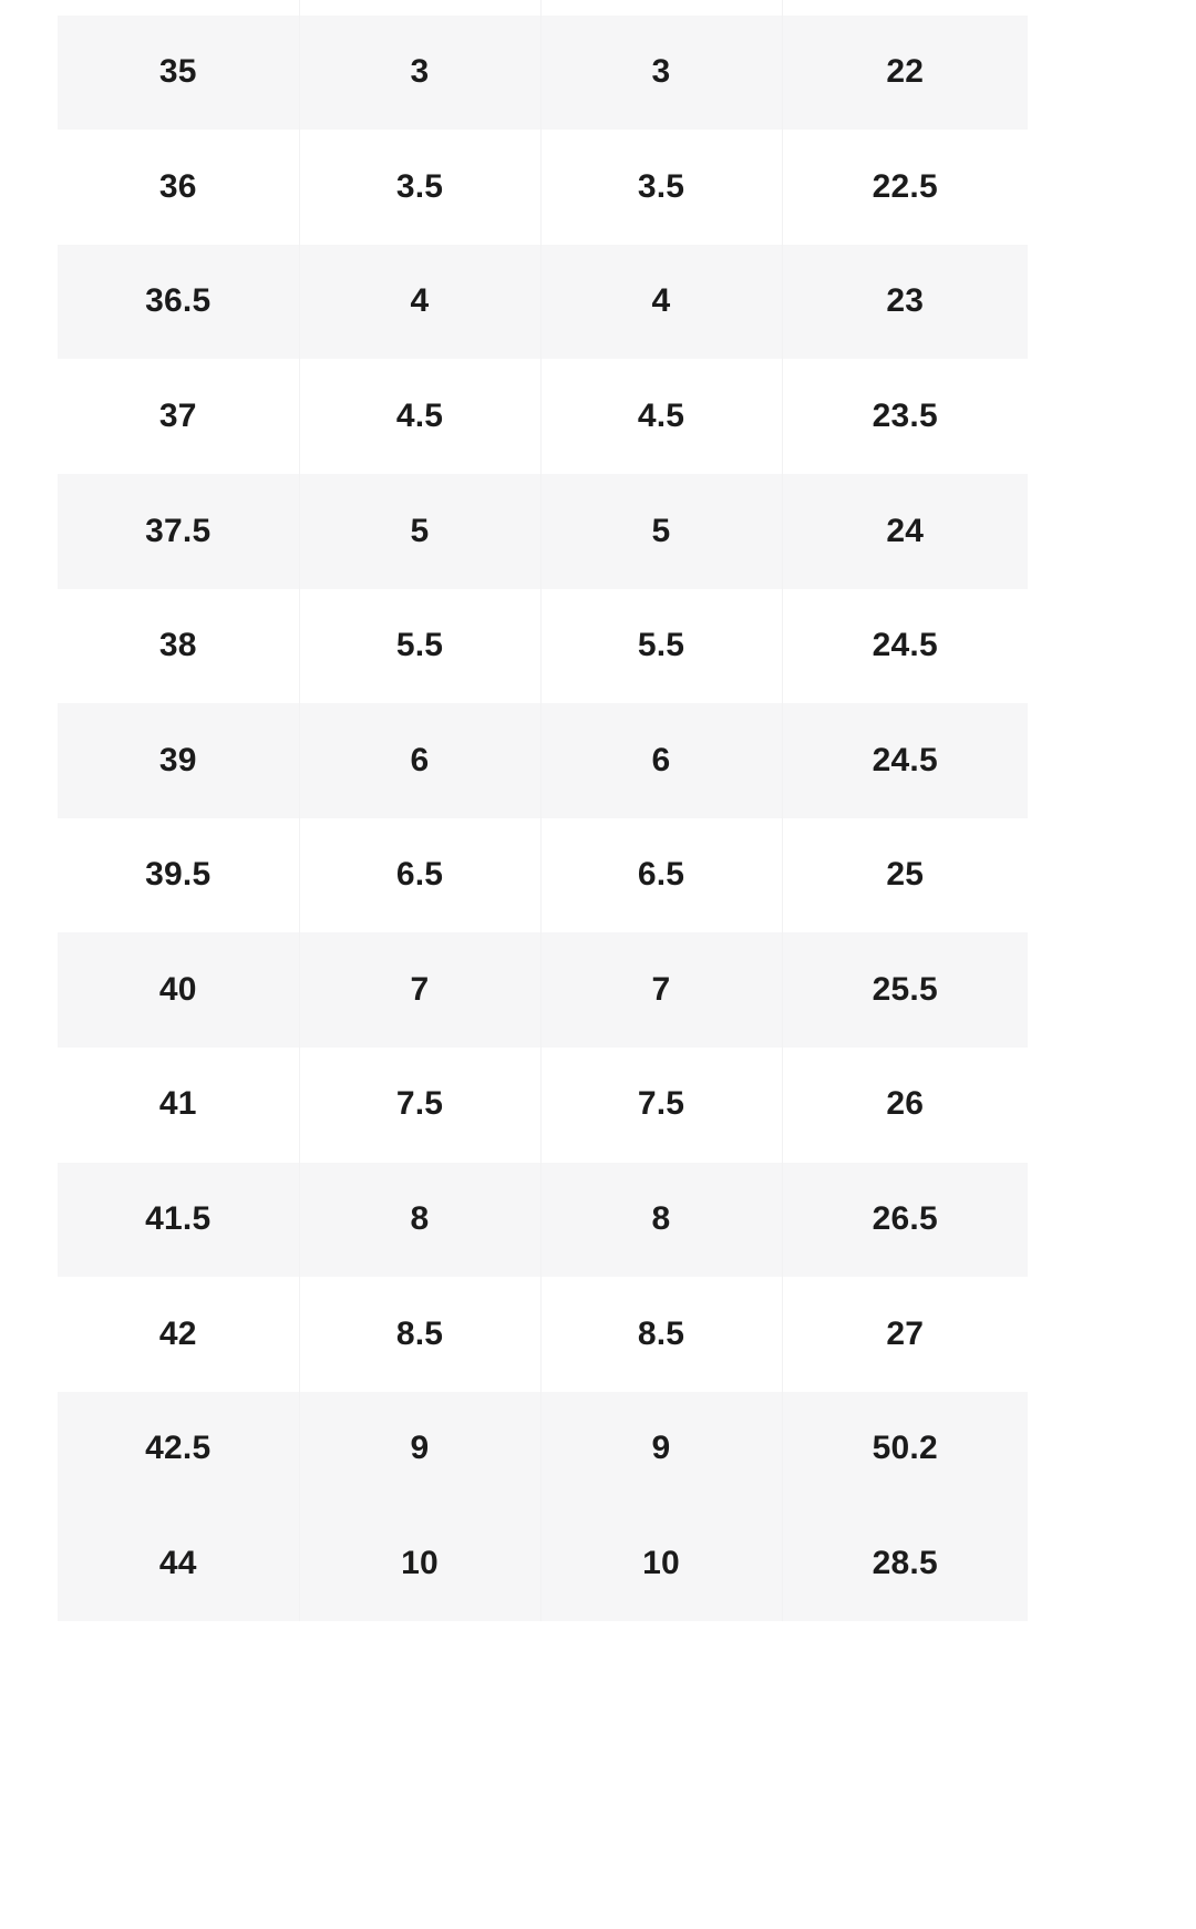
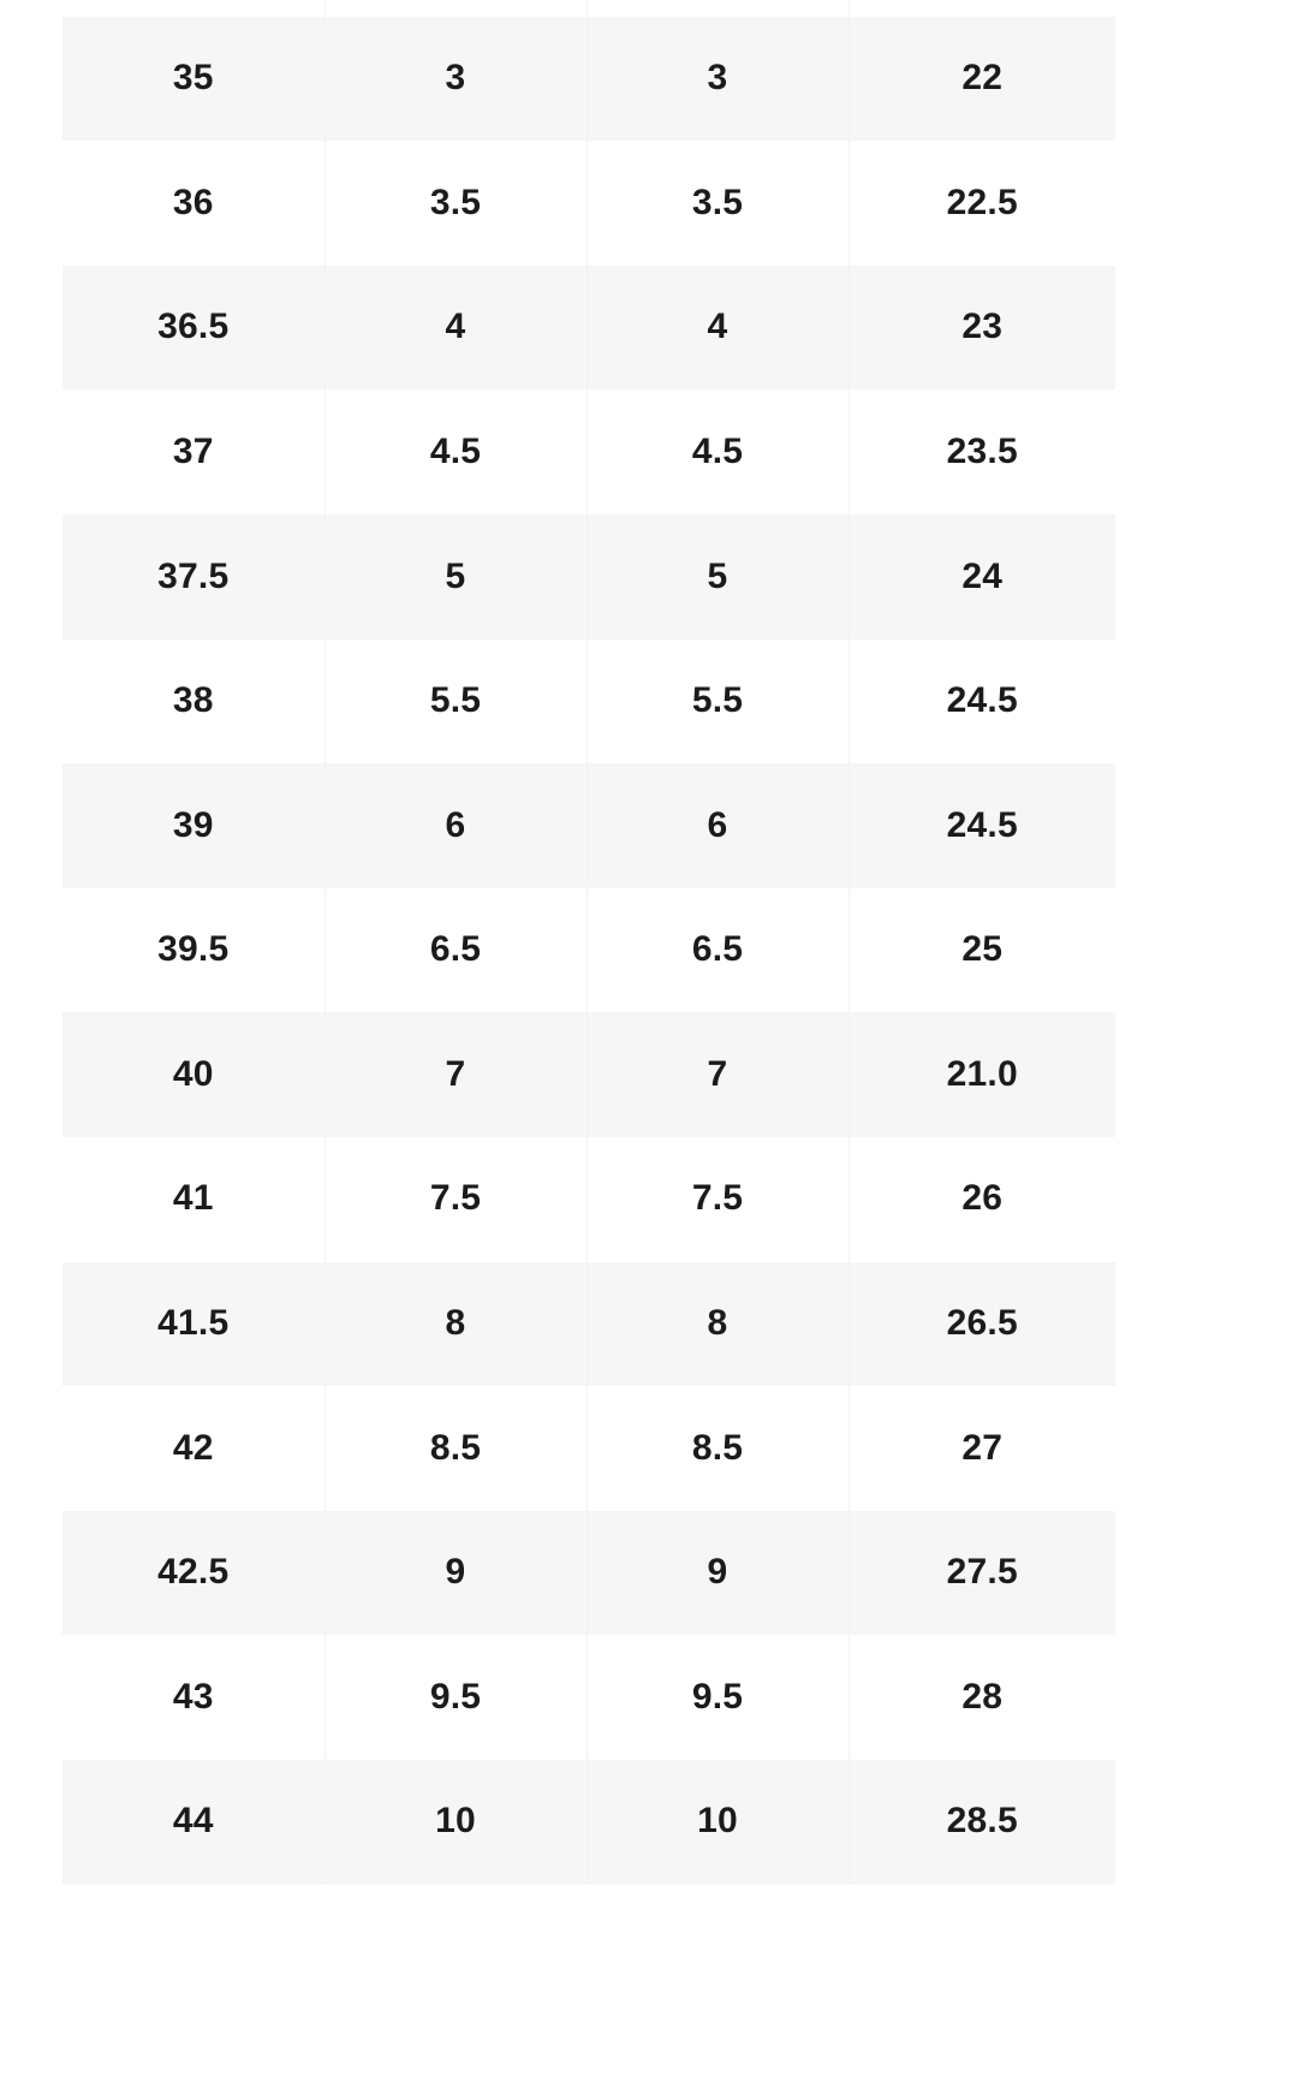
  35	3	3	22
  36	3.5	3.5	22.5
  36.5	4	4	23
  37	4.5	4.5	23.5
  37.5	5	5	24
  38	5.5	5.5	24.5
  39	6	6	24.5
  39.5	6.5	6.5	25
- 40	7	7	25.5
+ 40	7	7	21.0
  41	7.5	7.5	26
  41.5	8	8	26.5
  42	8.5	8.5	27
- 42.5	9	9	50.2
+ 42.5	9	9	27.5
+ 43	9.5	9.5	28
  44	10	10	28.5
